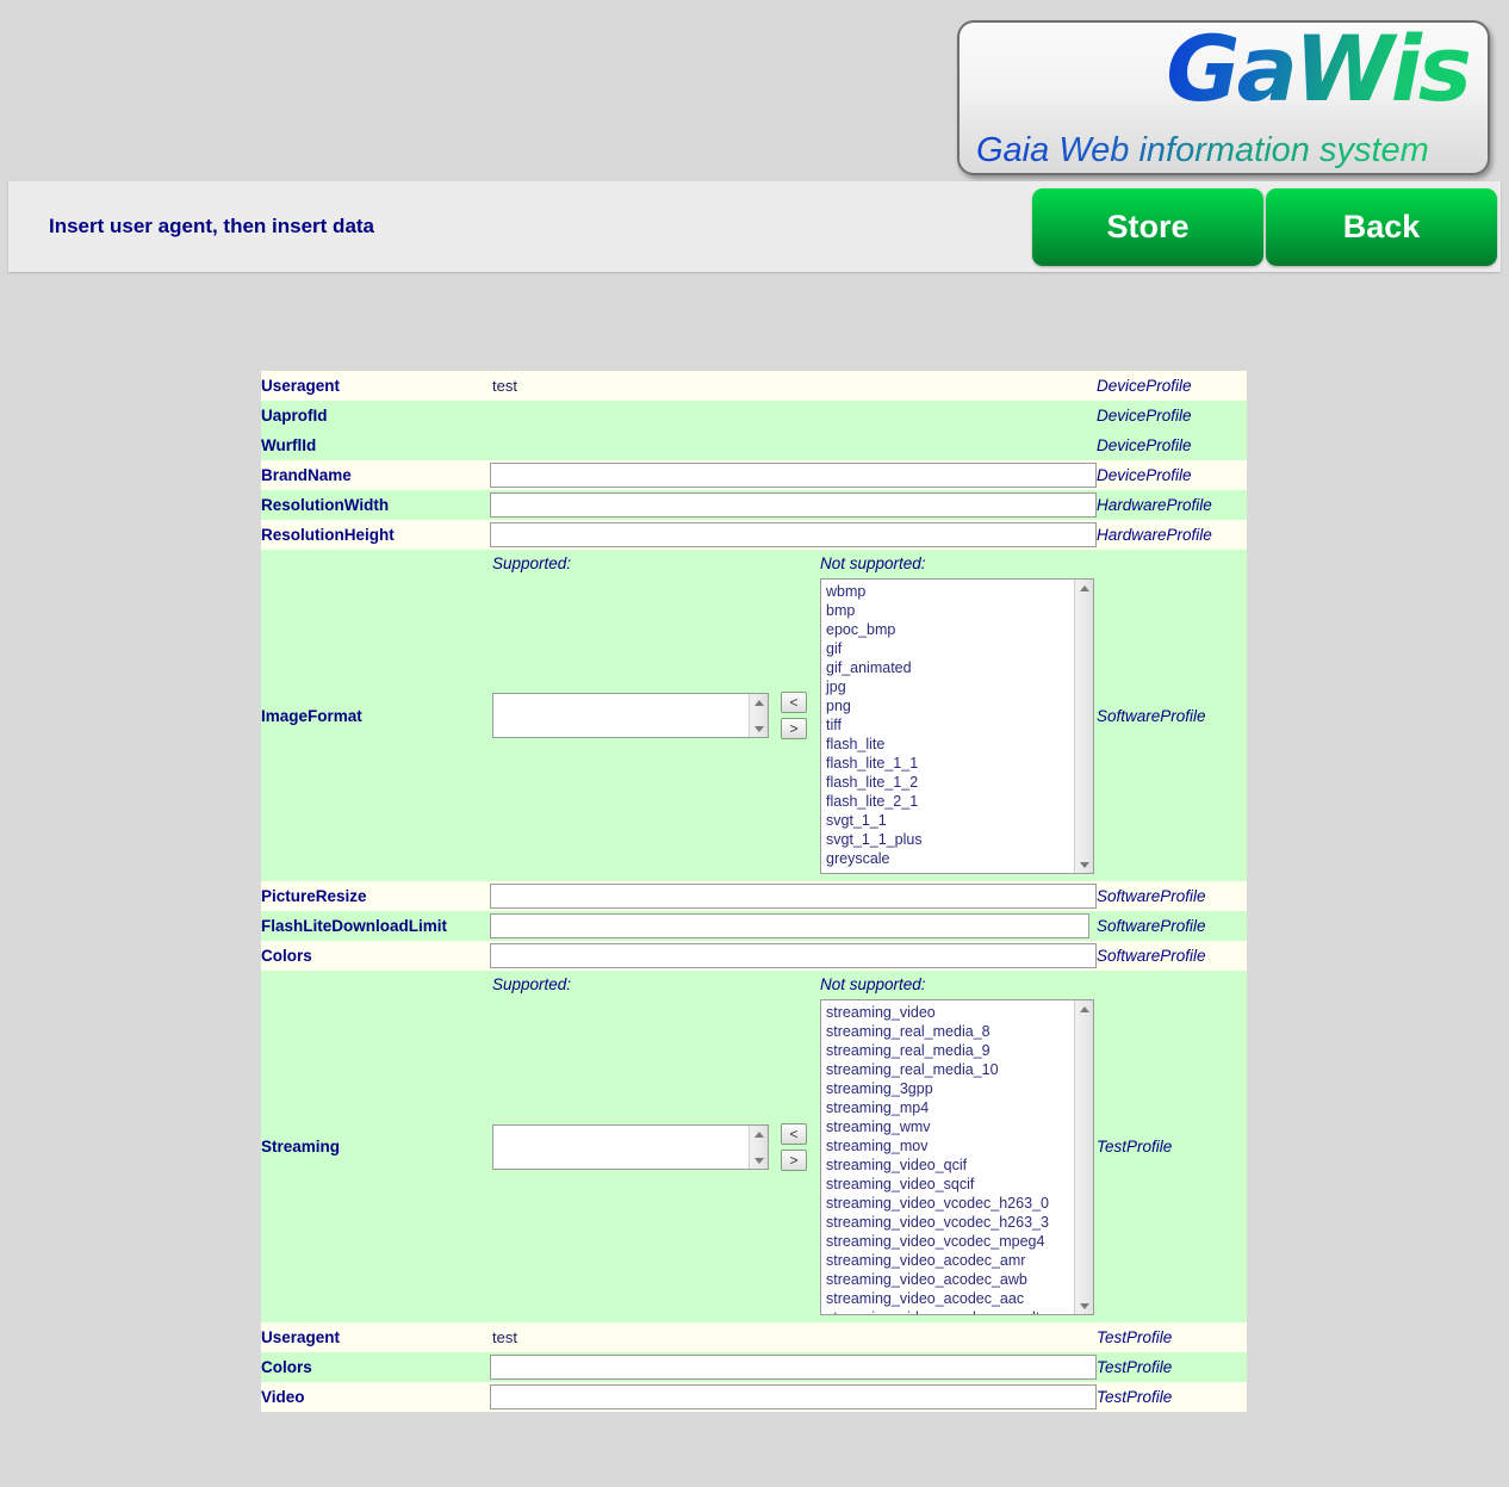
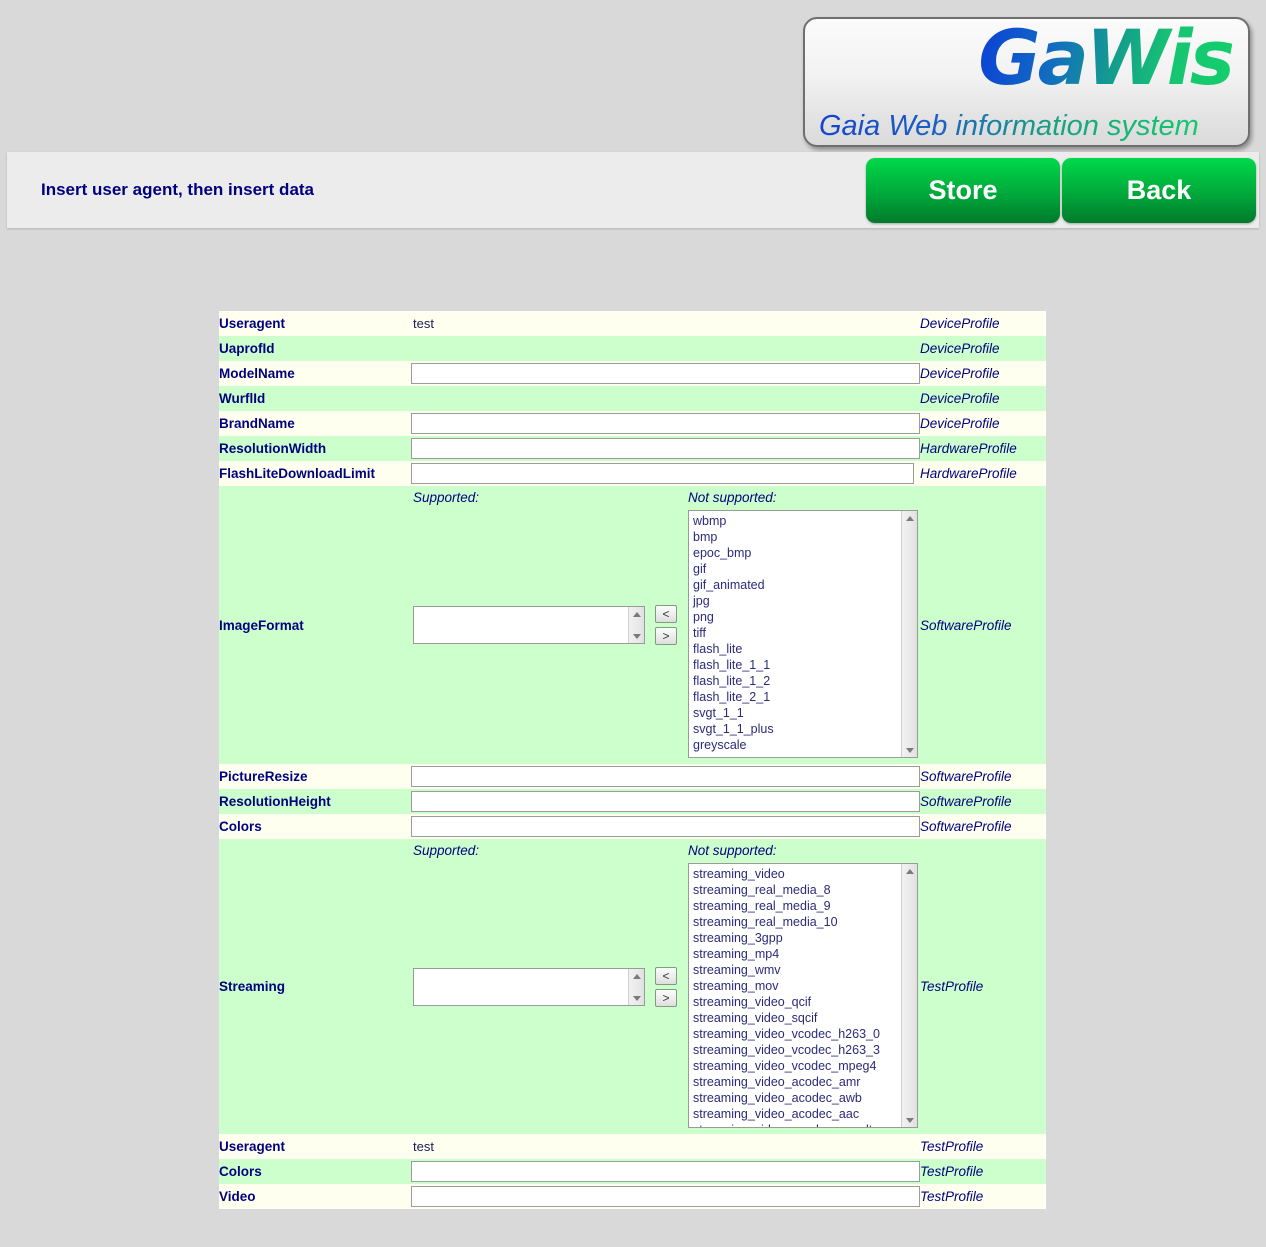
  GaWis
  Gaia Web information system
  Insert user agent, then insert data
  Store
  Back
  Useragent	test	DeviceProfile
  UaprofId		DeviceProfile
+ ModelName		DeviceProfile
  WurflId		DeviceProfile
  BrandName		DeviceProfile
  ResolutionWidth		HardwareProfile
- ResolutionHeight		HardwareProfile
+ FlashLiteDownloadLimit		HardwareProfile
  ImageFormat	Supported: Not supported:wbmpbmpepoc_bmpgifgif_animatedjpgpngtiffflash_liteflash_lite_1_1flash_lite_1_2flash_lite_2_1svgt_1_1svgt_1_1_plusgreyscale<>	SoftwareProfile
  PictureResize		SoftwareProfile
- FlashLiteDownloadLimit		SoftwareProfile
+ ResolutionHeight		SoftwareProfile
  Colors		SoftwareProfile
  Streaming	Supported: Not supported:streaming_videostreaming_real_media_8streaming_real_media_9streaming_real_media_10streaming_3gppstreaming_mp4streaming_wmvstreaming_movstreaming_video_qcifstreaming_video_sqcifstreaming_video_vcodec_h263_0streaming_video_vcodec_h263_3streaming_video_vcodec_mpeg4streaming_video_acodec_amrstreaming_video_acodec_awbstreaming_video_acodec_aac<>	TestProfile
  Useragent	test	TestProfile
  Colors		TestProfile
  Video		TestProfile
